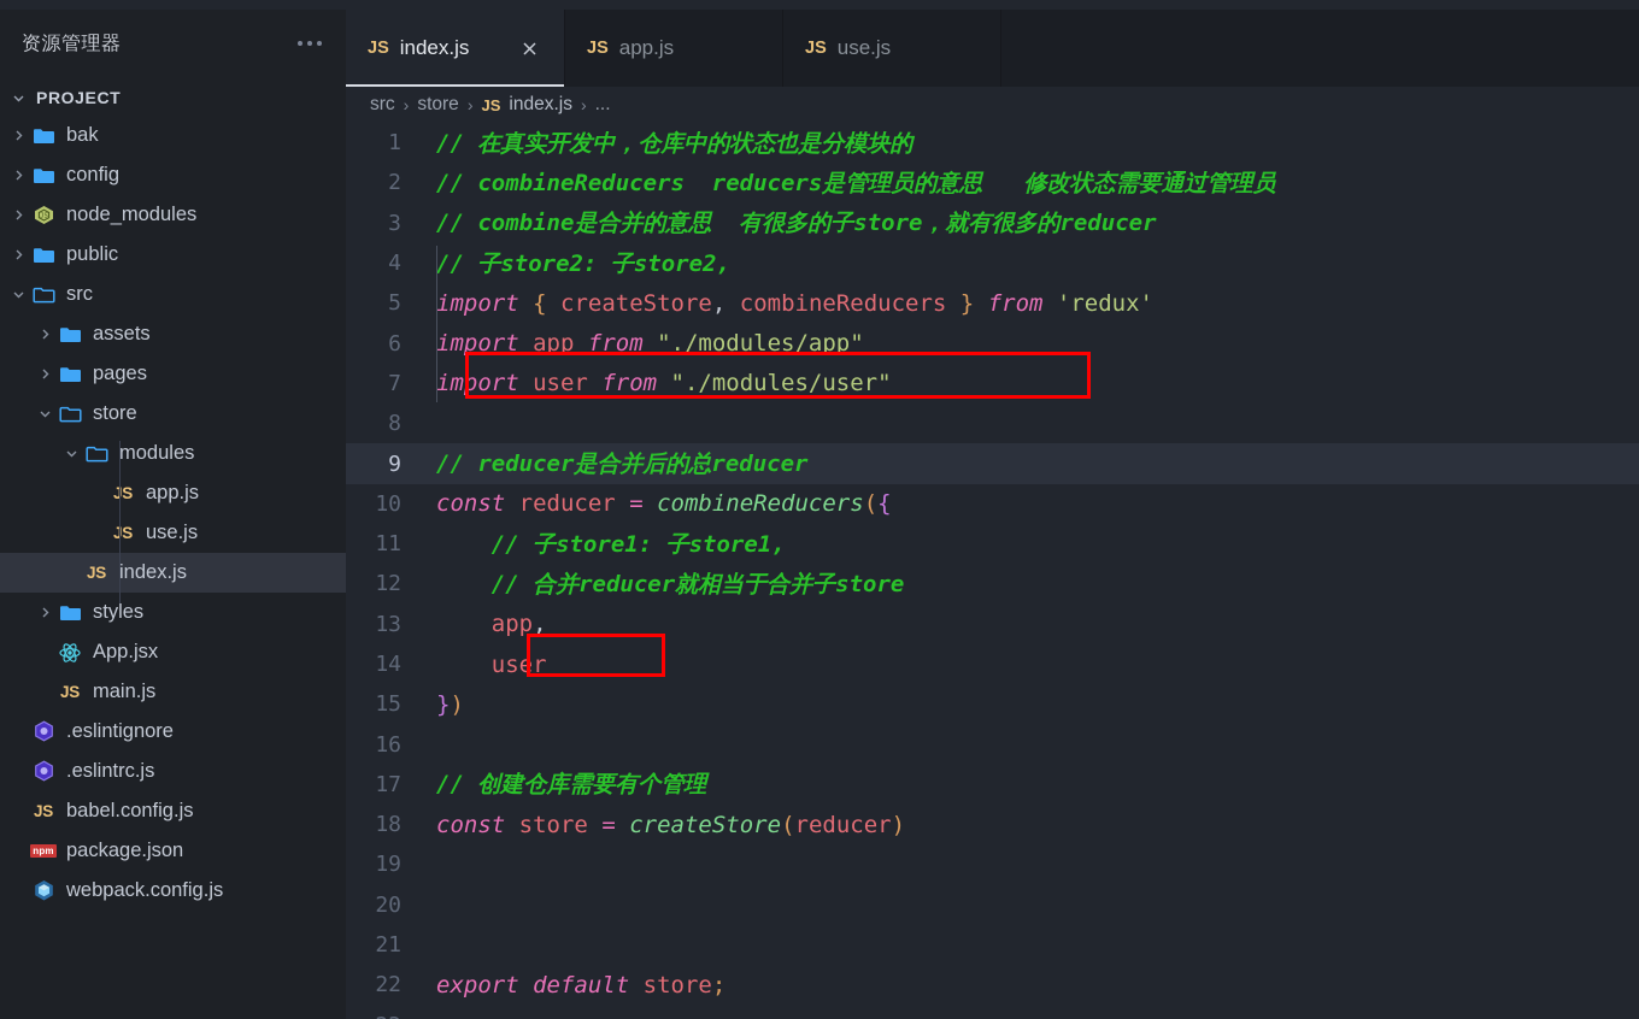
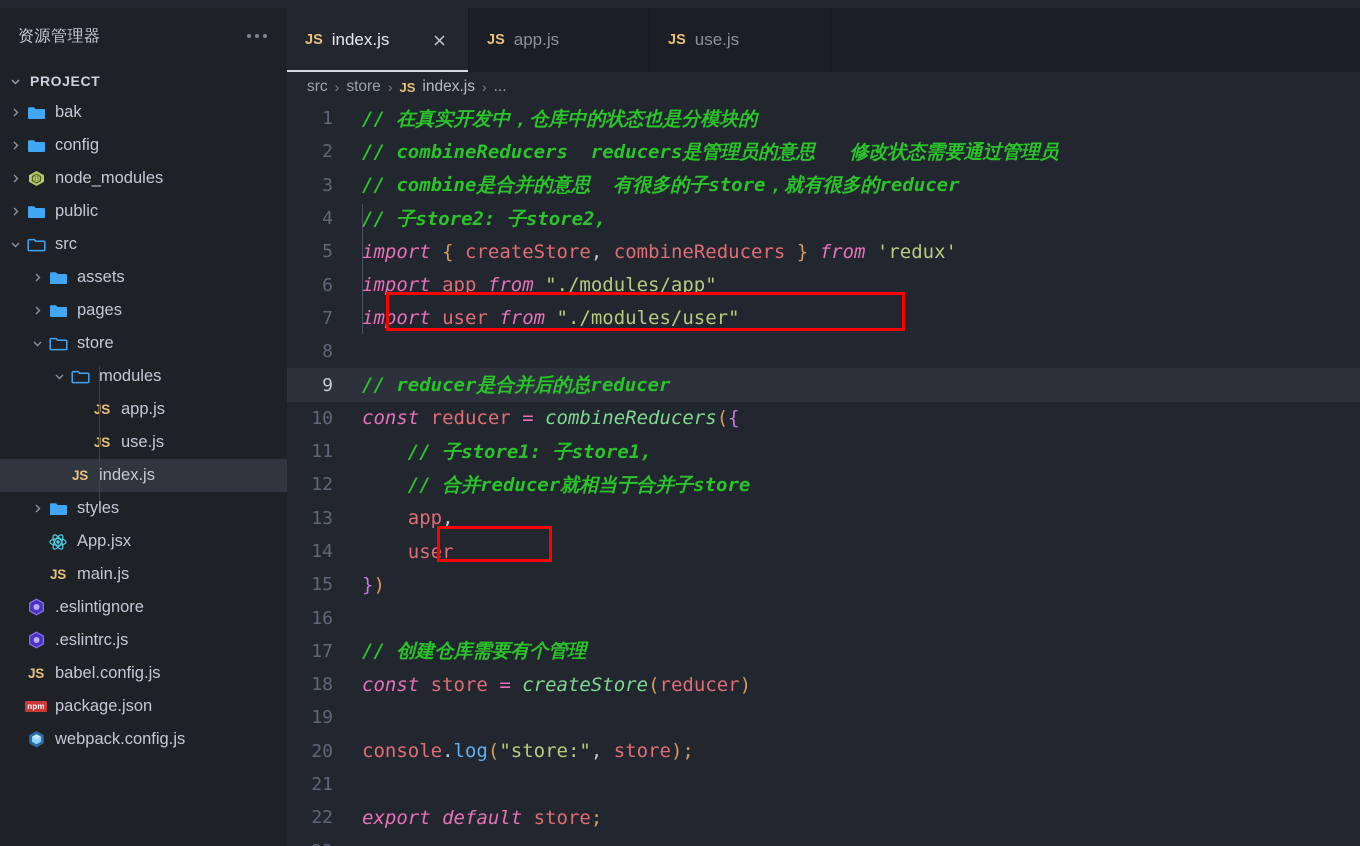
  资源管理器
  PROJECT
  bak
  config
  node_modules
  public
  src
  assets
  pages
  store
  modules
  JS
  app.js
  JS
  use.js
  JS
  index.js
  styles
  App.jsx
  JS
  main.js
  .eslintignore
  .eslintrc.js
  JS
  babel.config.js
  npm
  package.json
  webpack.config.js
  JS
  index.js
  JS
  app.js
  JS
  use.js
  src
  ›
  store
  ›
  JS
  index.js
  ›
  ...
  1
  // 在真实开发中，仓库中的状态也是分模块的
  2
  // combineReducers reducers是管理员的意思 修改状态需要通过管理员
  3
  // combine是合并的意思 有很多的子store，就有很多的reducer
  4
  // 子store2: 子store2,
  5
  import { createStore, combineReducers } from 'redux'
  6
  import app from "./modules/app"
  7
  import user from "./modules/user"
  8
  9
  // reducer是合并后的总reducer
  10
  const reducer = combineReducers({
  11
  // 子store1: 子store1,
  12
  // 合并reducer就相当于合并子store
  13
  app,
  14
  user
  15
  })
  16
  17
  // 创建仓库需要有个管理
  18
  const store = createStore(reducer)
  19
  20
+ console.log("store:", store);
  21
  22
  export default store;
